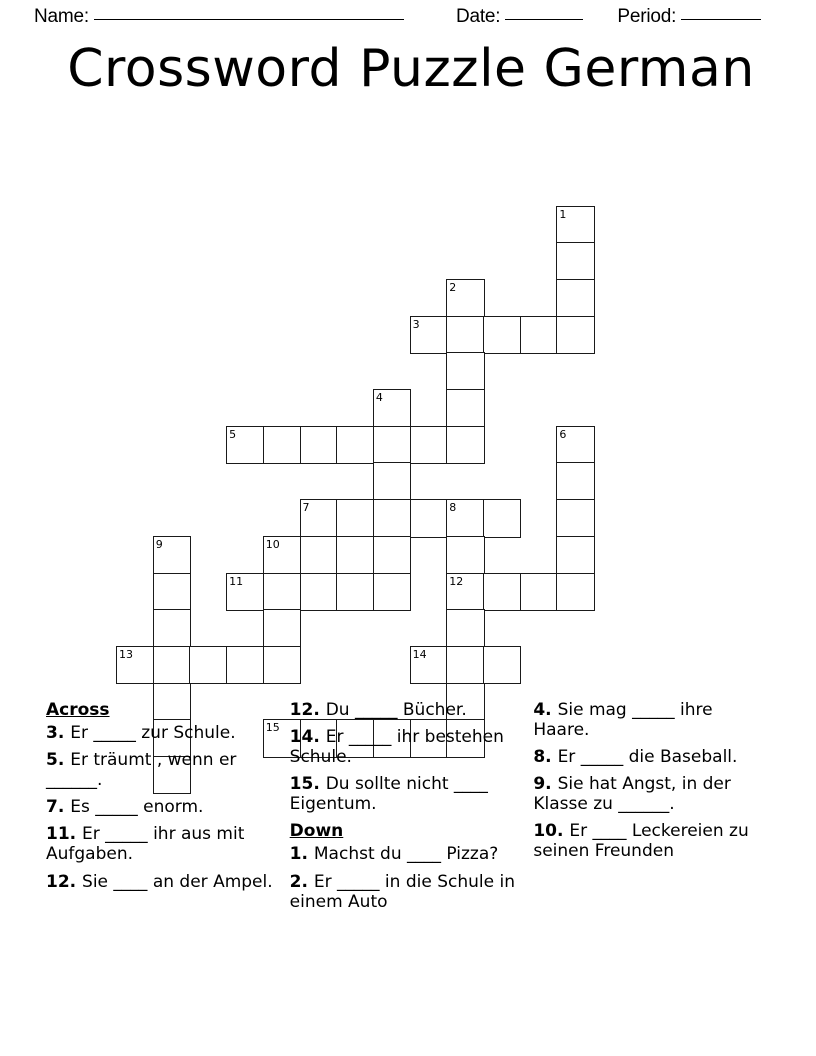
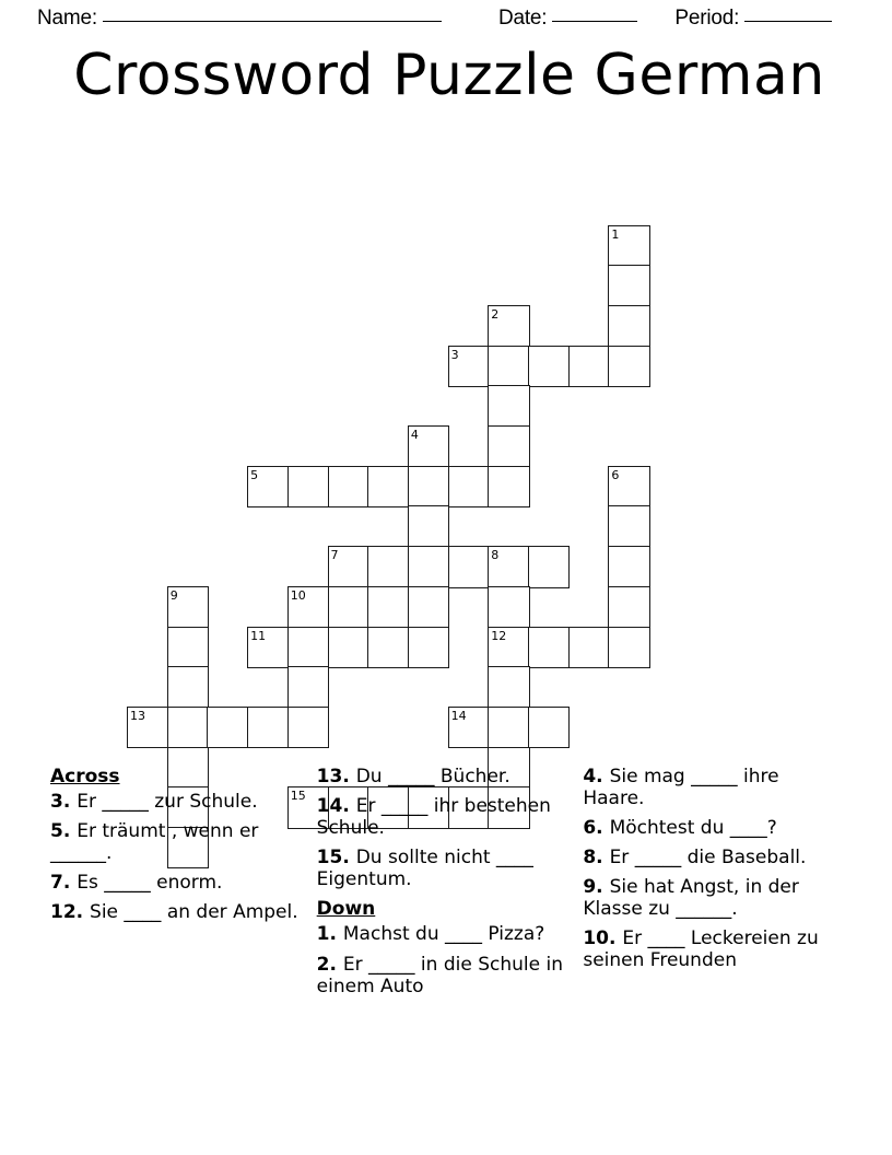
  Name:
  Date:
  Period:
  Crossword Puzzle German
  1
  2
  3
  4
  5
  6
  7
  8
  9
  10
  11
  12
  13
  14
  15
  Across
  3. Er _____ zur Schule.
  5. Er träumt , wenn er ______.
  7. Es _____ enorm.
- 11. Er _____ ihr aus mit Aufgaben.
  12. Sie ____ an der Ampel.
- 12. Du _____ Bücher.
+ 13. Du _____ Bücher.
  14. Er _____ ihr bestehen Schule.
  15. Du sollte nicht ____ Eigentum.
  Down
  1. Machst du ____ Pizza?
  2. Er _____ in die Schule in einem Auto
  4. Sie mag _____ ihre Haare.
+ 6. Möchtest du ____?
  8. Er _____ die Baseball.
  9. Sie hat Angst, in der Klasse zu ______.
  10. Er ____ Leckereien zu seinen Freunden
